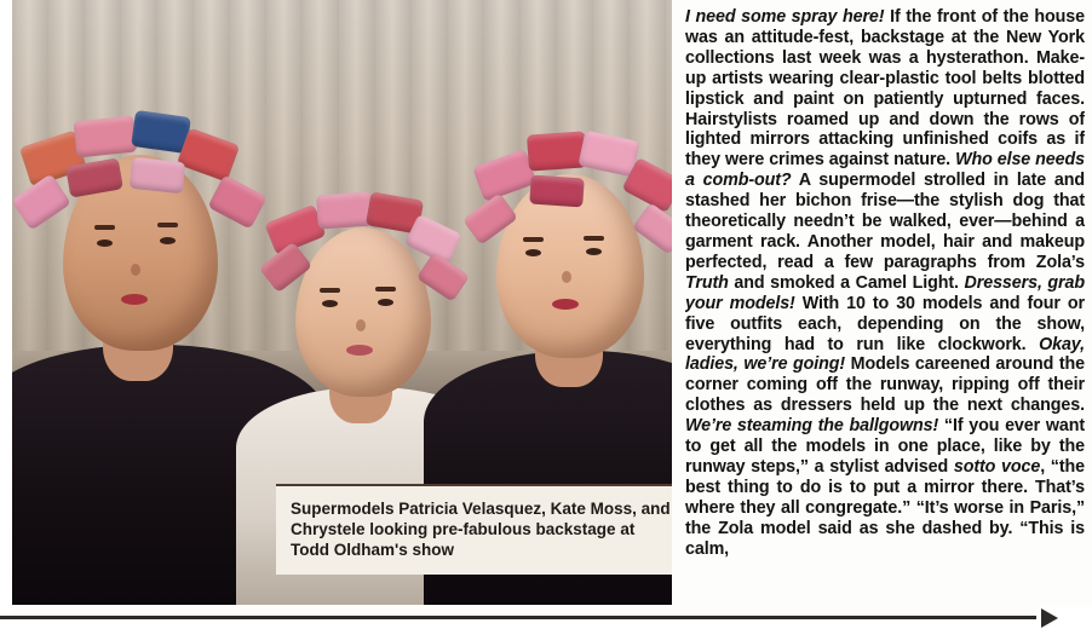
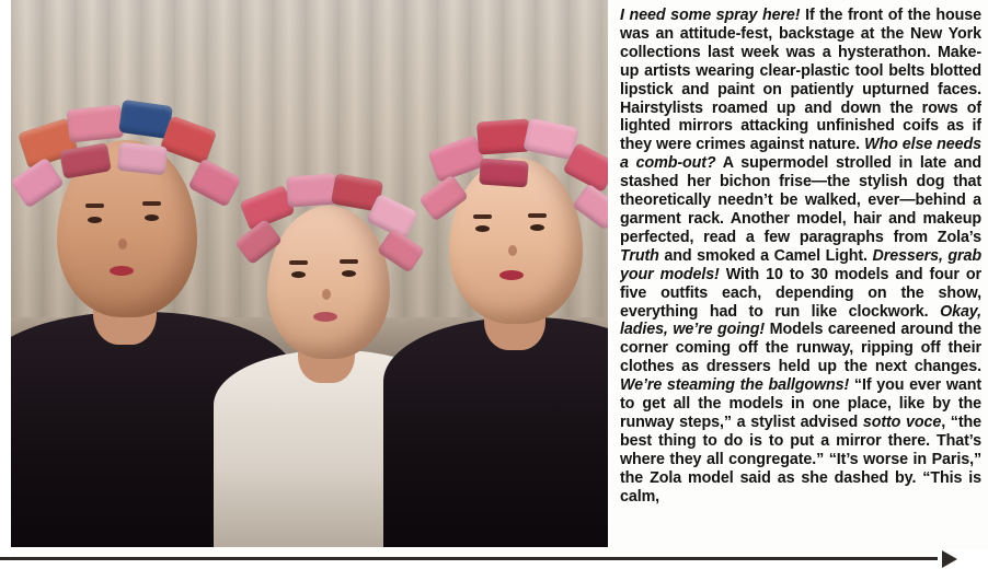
- Supermodels Patricia Velasquez, Kate Moss, and Chrystele looking pre-fabulous backstage at Todd Oldham's show
  I need some spray here! If the front of the house was an attitude-fest, backstage at the New York collections last week was a hysterathon. Make-up artists wearing clear-plastic tool belts blotted lipstick and paint on patiently upturned faces. Hairstylists roamed up and down the rows of lighted mirrors attacking unfinished coifs as if they were crimes against nature. Who else needs a comb-out? A supermodel strolled in late and stashed her bichon frise—the stylish dog that theoretically needn’t be walked, ever—behind a garment rack. Another model, hair and makeup perfected, read a few paragraphs from Zola’s Truth and smoked a Camel Light. Dressers, grab your models! With 10 to 30 models and four or five outfits each, depending on the show, everything had to run like clockwork. Okay, ladies, we’re going! Models careened around the corner coming off the runway, ripping off their clothes as dressers held up the next changes. We’re steaming the ballgowns! “If you ever want to get all the models in one place, like by the runway steps,” a stylist advised sotto voce, “the best thing to do is to put a mirror there. That’s where they all congregate.” “It’s worse in Paris,” the Zola model said as she dashed by. “This is calm,
